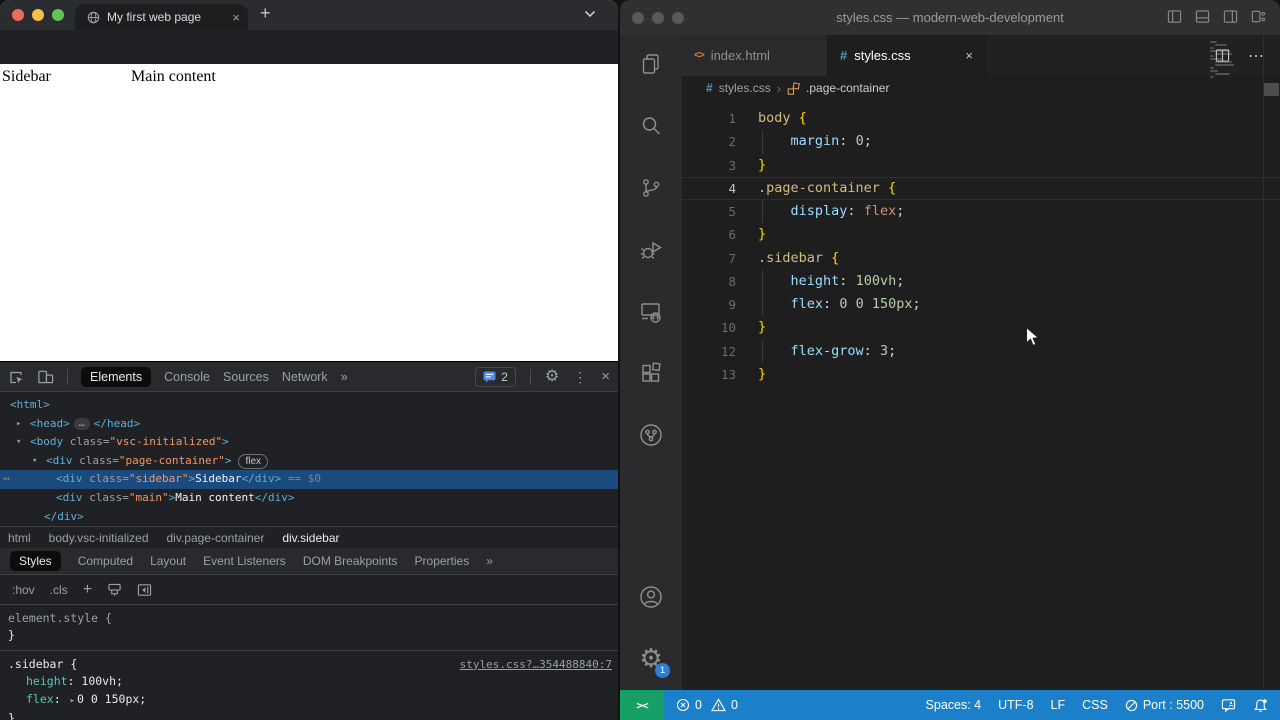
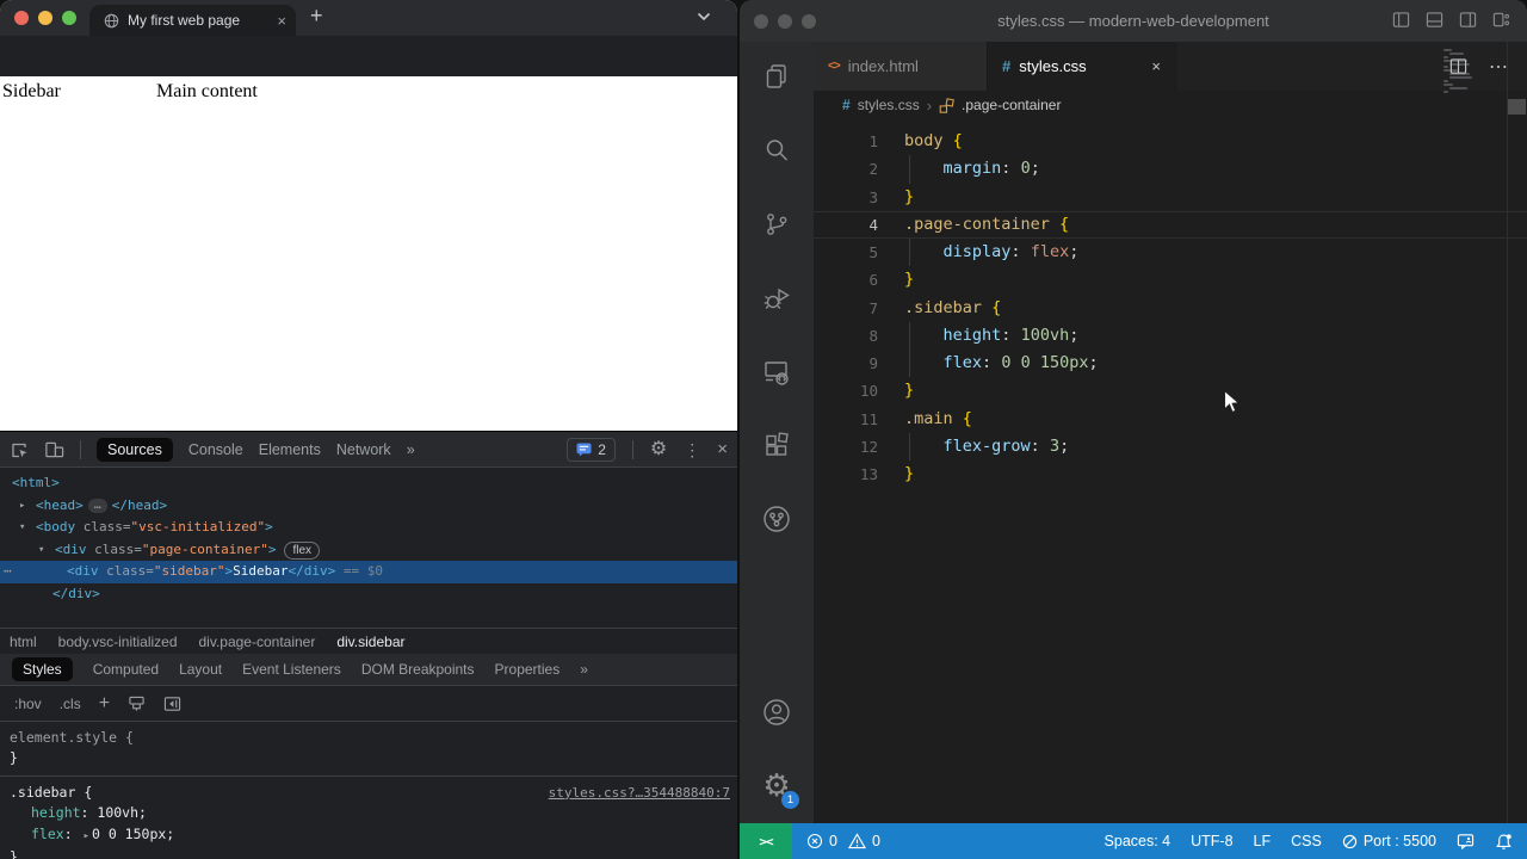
  My first web page
  ×
  +
  Sidebar
  Main content
- Elements
+ Sources
  Console
- Sources
+ Elements
  Network
  »
  2
  ⚙
  ⋮
  ×
  <html>
  ▸
  <head> … </head>
  ▾
  <body class="vsc-initialized">
  ▾
  <div class="page-container"> flex
  ⋯
  <div class="sidebar">Sidebar</div> == $0
- <div class="main">Main content</div>
  </div>
  html
  body.vsc-initialized
  div.page-container
  div.sidebar
  Styles
  Computed
  Layout
  Event Listeners
  DOM Breakpoints
  Properties
  »
  :hov
  .cls
  +
  element.style {
  }
  .sidebar {
  styles.css?…354488840:7
  height: 100vh;
  flex: ▸ 0 0 150px;
  }
  styles.css — modern-web-development
  ⚙
  1
  <>
  index.html
  #
  styles.css
  ×
  ⋯
  #
  styles.css
  ›
  .page-container
  1
  body {
  2
  margin: 0;
  3
  }
  4
  .page-container {
  5
  display: flex;
  6
  }
  7
  .sidebar {
  8
  height: 100vh;
  9
  flex: 0 0 150px;
  10
  }
+ 11
+ .main {
  12
  flex-grow: 3;
  13
  }
  ><
  0
  0
  Spaces: 4
  UTF-8
  LF
  CSS
  Port : 5500
